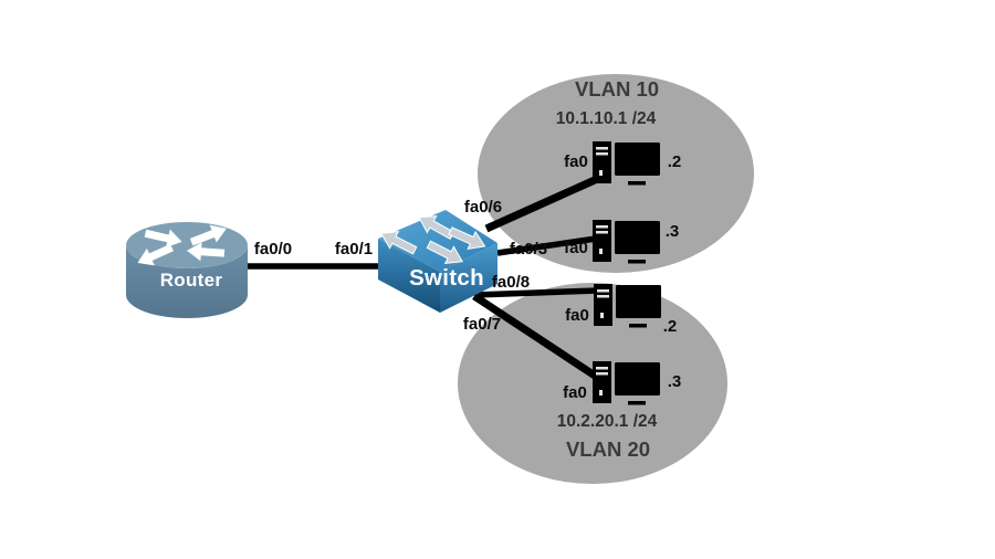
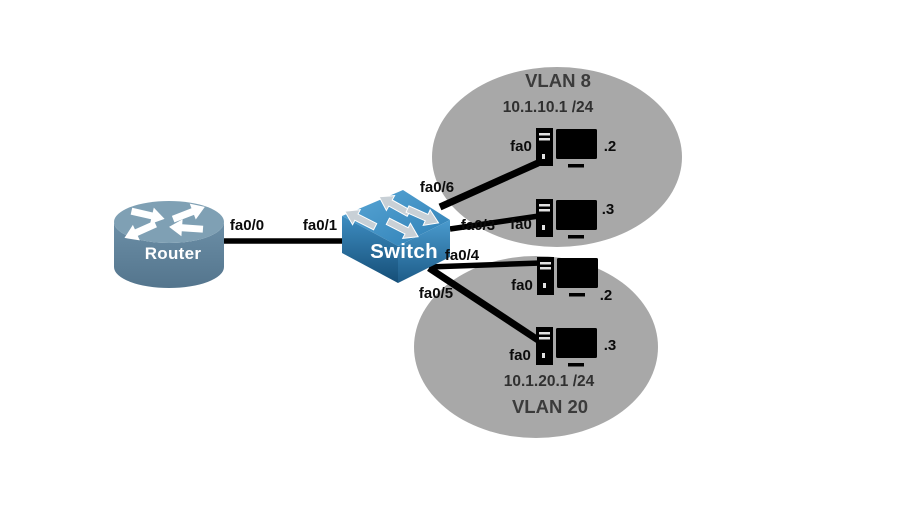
  Router
  Switch
  fa0/0
  fa0/1
  fa0/6
  fa0/3
- fa0/8
+ fa0/4
- fa0/7
+ fa0/5
- VLAN 10
+ VLAN 8
  10.1.10.1 /24
  fa0
  .2
  fa0
  .3
  fa0
  .2
  fa0
  .3
- 10.2.20.1 /24
+ 10.1.20.1 /24
  VLAN 20
